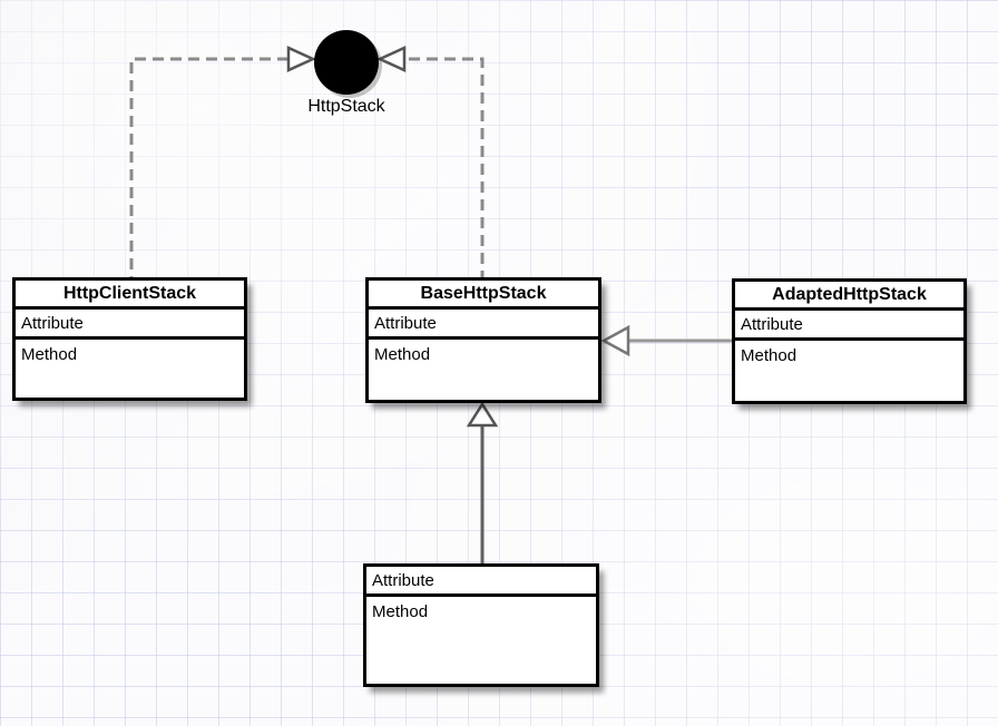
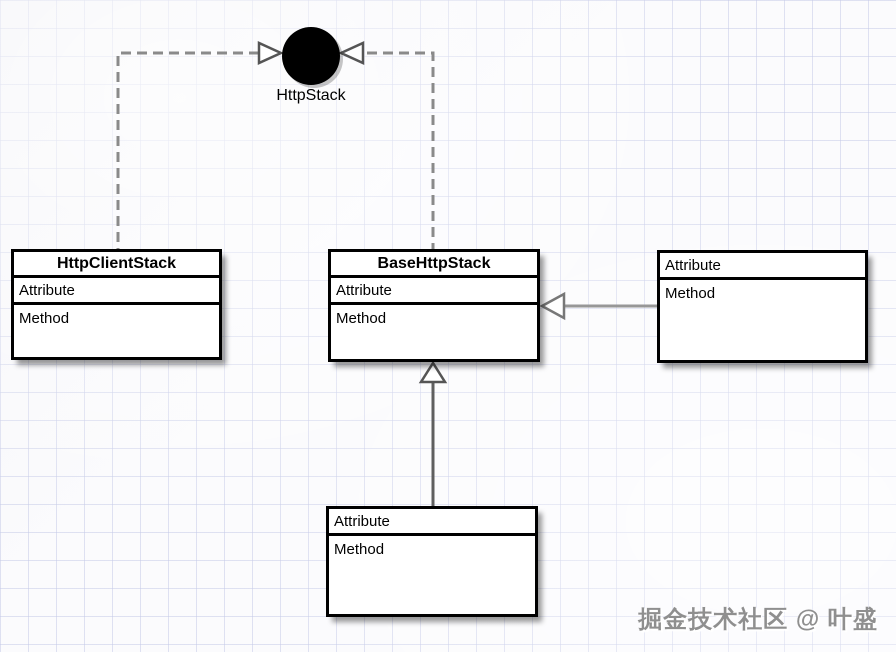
  HttpStack
  HttpClientStack
  Attribute
  Method
  BaseHttpStack
  Attribute
  Method
- AdaptedHttpStack
  Attribute
  Method
  Attribute
  Method
+ 掘金技术社区 @ 叶盛
